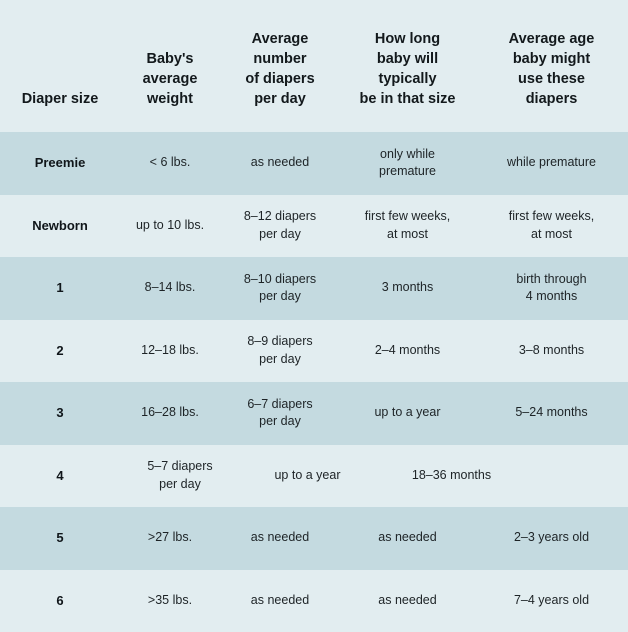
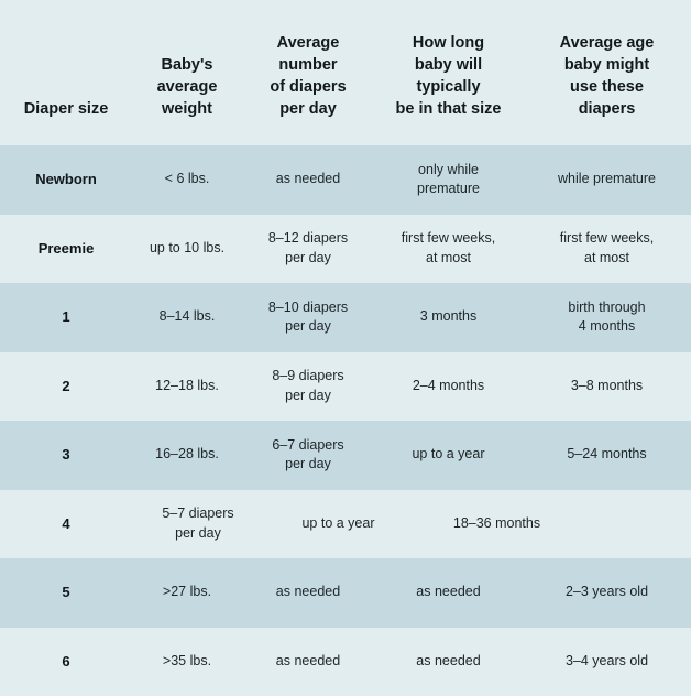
  Diaper size
  Baby's
  average
  weight
  Average
  number
  of diapers
  per day
  How long
  baby will
  typically
  be in that size
  Average age
  baby might
  use these
  diapers
- Preemie
+ Newborn
  < 6 lbs.
  as needed
  only while
  premature
  while premature
- Newborn
+ Preemie
  up to 10 lbs.
  8–12 diapers
  per day
  first few weeks,
  at most
  first few weeks,
  at most
  1
  8–14 lbs.
  8–10 diapers
  per day
  3 months
  birth through
  4 months
  2
  12–18 lbs.
  8–9 diapers
  per day
  2–4 months
  3–8 months
  3
  16–28 lbs.
  6–7 diapers
  per day
  up to a year
  5–24 months
  4
  5–7 diapers
  per day
  up to a year
  18–36 months
  5
  >27 lbs.
  as needed
  as needed
  2–3 years old
  6
  >35 lbs.
  as needed
  as needed
- 7–4 years old
+ 3–4 years old
